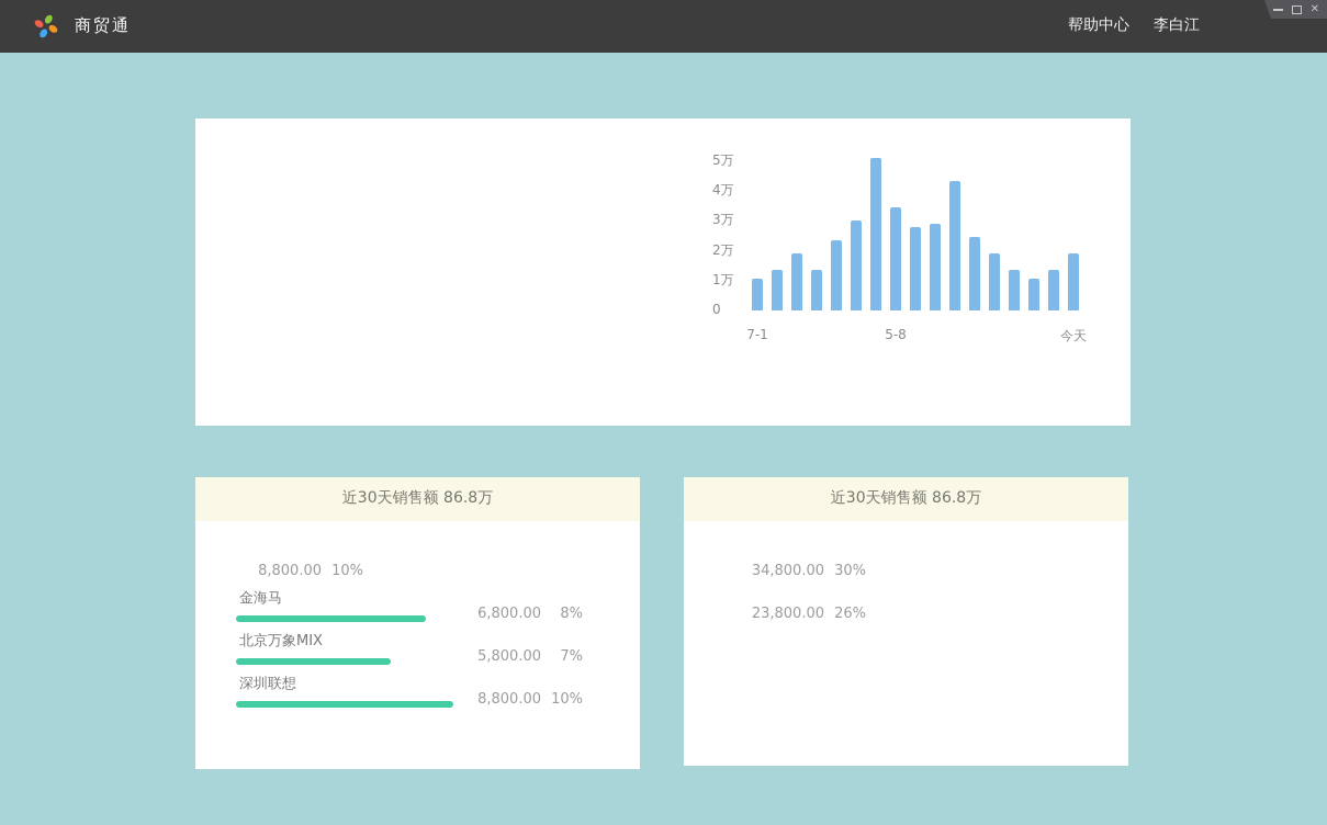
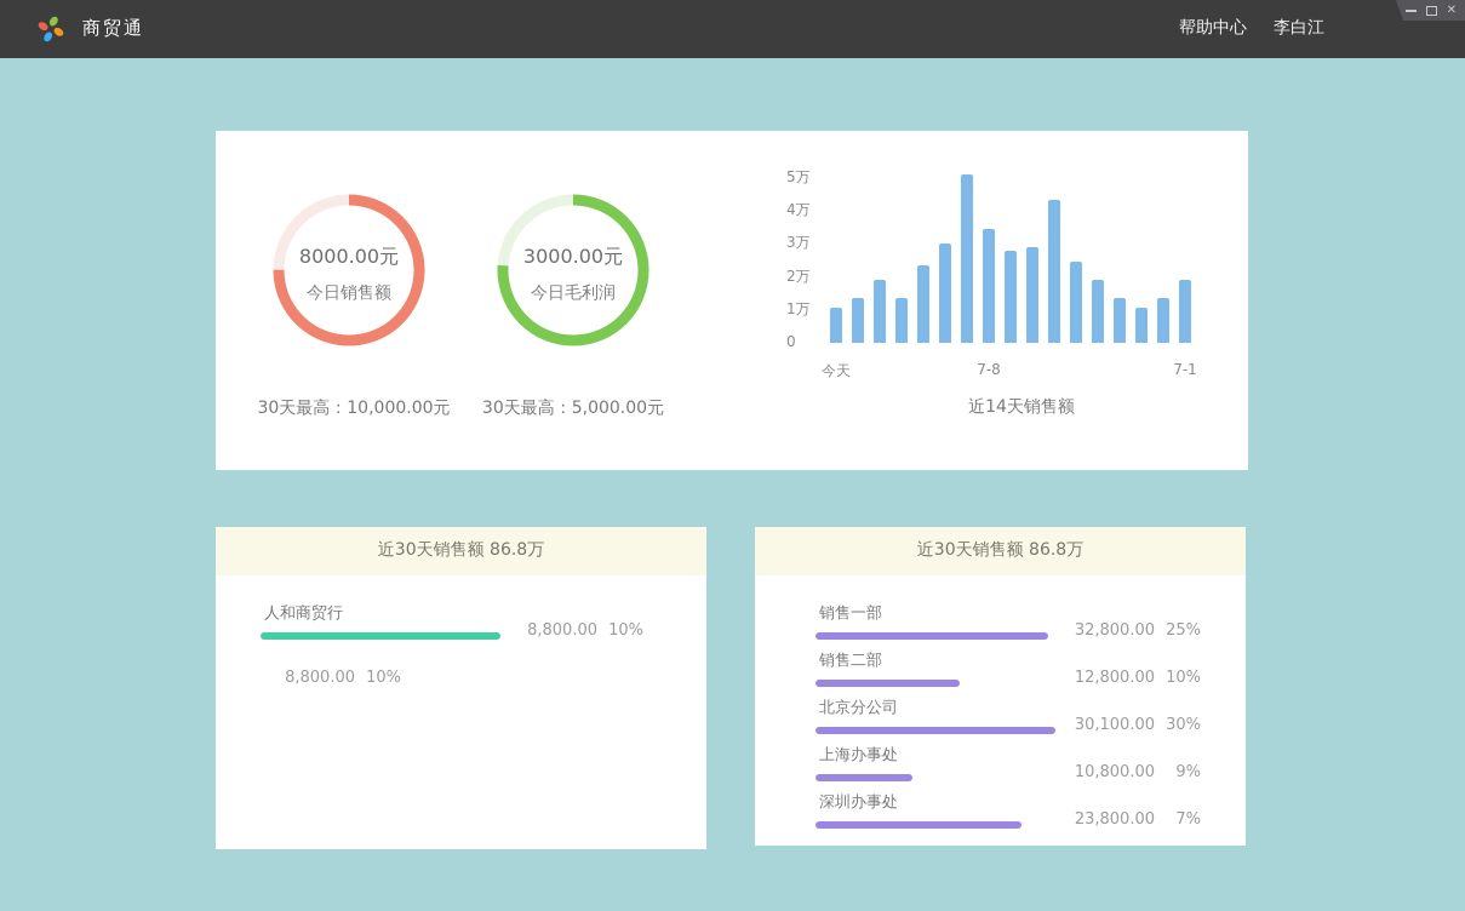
  商贸通
  帮助中心
  李白江
  ✕
+ 8000.00元
+ 今日销售额
+ 30天最高：10,000.00元
+ 3000.00元
+ 今日毛利润
+ 30天最高：5,000.00元
  5万
  4万
  3万
  2万
  1万
  0
+ 近14天销售额
- 7-1
+ 今天
- 5-8
+ 7-8
- 今天
+ 7-1
  近30天销售额 86.8万
+ 人和商贸行
  8,800.00 10%
- 金海马
- 6,800.00 8%
- 北京万象MIX
- 5,800.00 7%
- 深圳联想
  8,800.00 10%
  近30天销售额 86.8万
+ 销售一部
+ 32,800.00 25%
+ 销售二部
+ 12,800.00 10%
+ 北京分公司
- 34,800.00 30%
+ 30,100.00 30%
+ 上海办事处
+ 10,800.00 9%
+ 深圳办事处
- 23,800.00 26%
+ 23,800.00 7%
